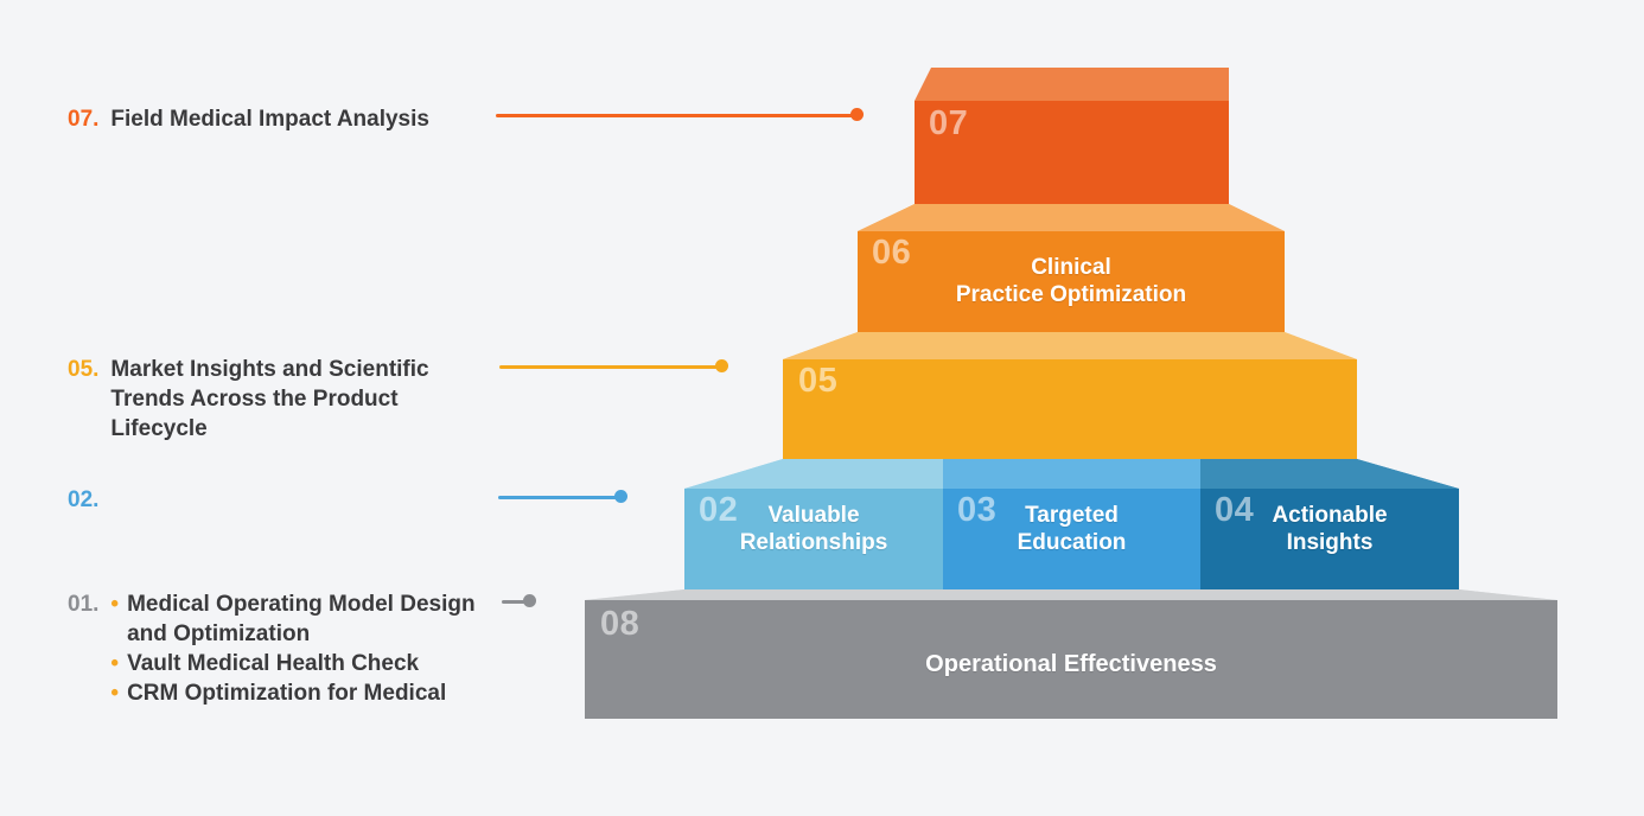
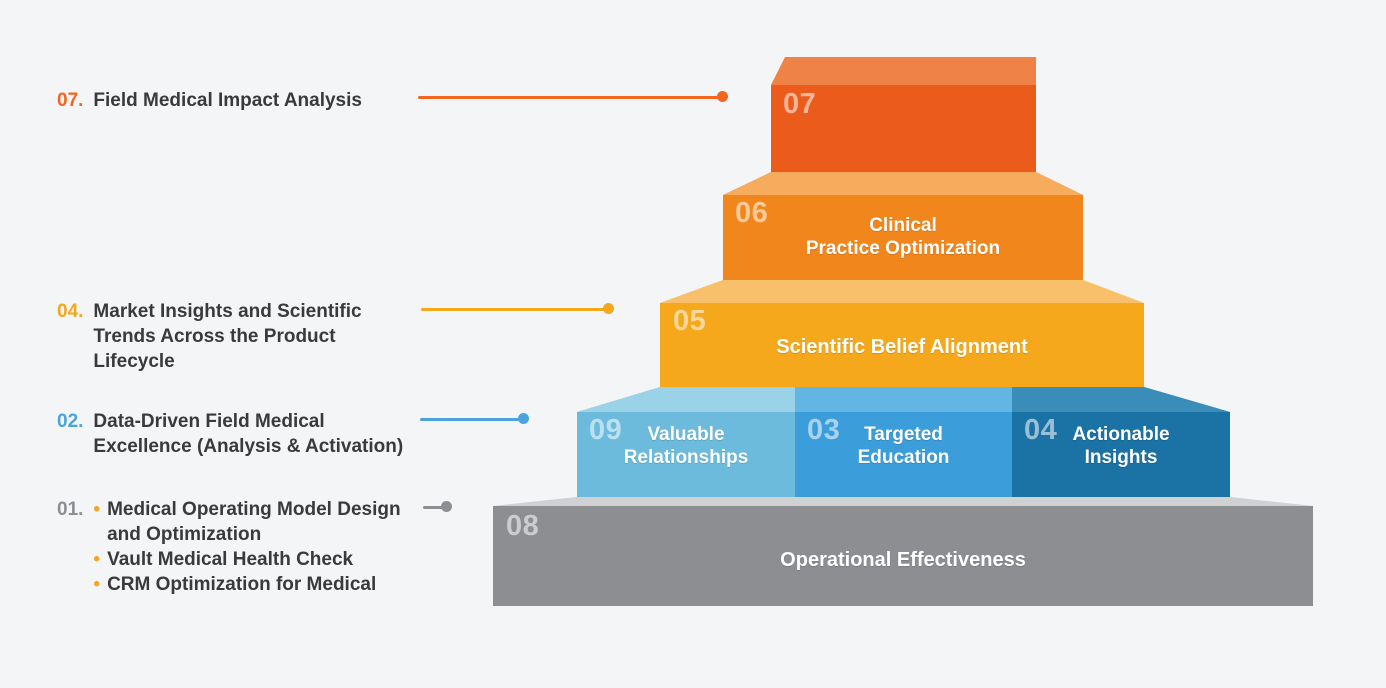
  07
  06
  Clinical
  Practice Optimization
  05
+ Scientific Belief Alignment
- 02
+ 09
  Valuable
  Relationships
  03
  Targeted
  Education
  04
  Actionable
  Insights
  08
  Operational Effectiveness
  07.
  Field Medical Impact Analysis
- 05.
+ 04.
  Market Insights and Scientific
  Trends Across the Product
  Lifecycle
  02.
+ Data-Driven Field Medical
+ Excellence (Analysis & Activation)
  01.
  •
  Medical Operating Model Design
  and Optimization
  •
  Vault Medical Health Check
  •
  CRM Optimization for Medical
